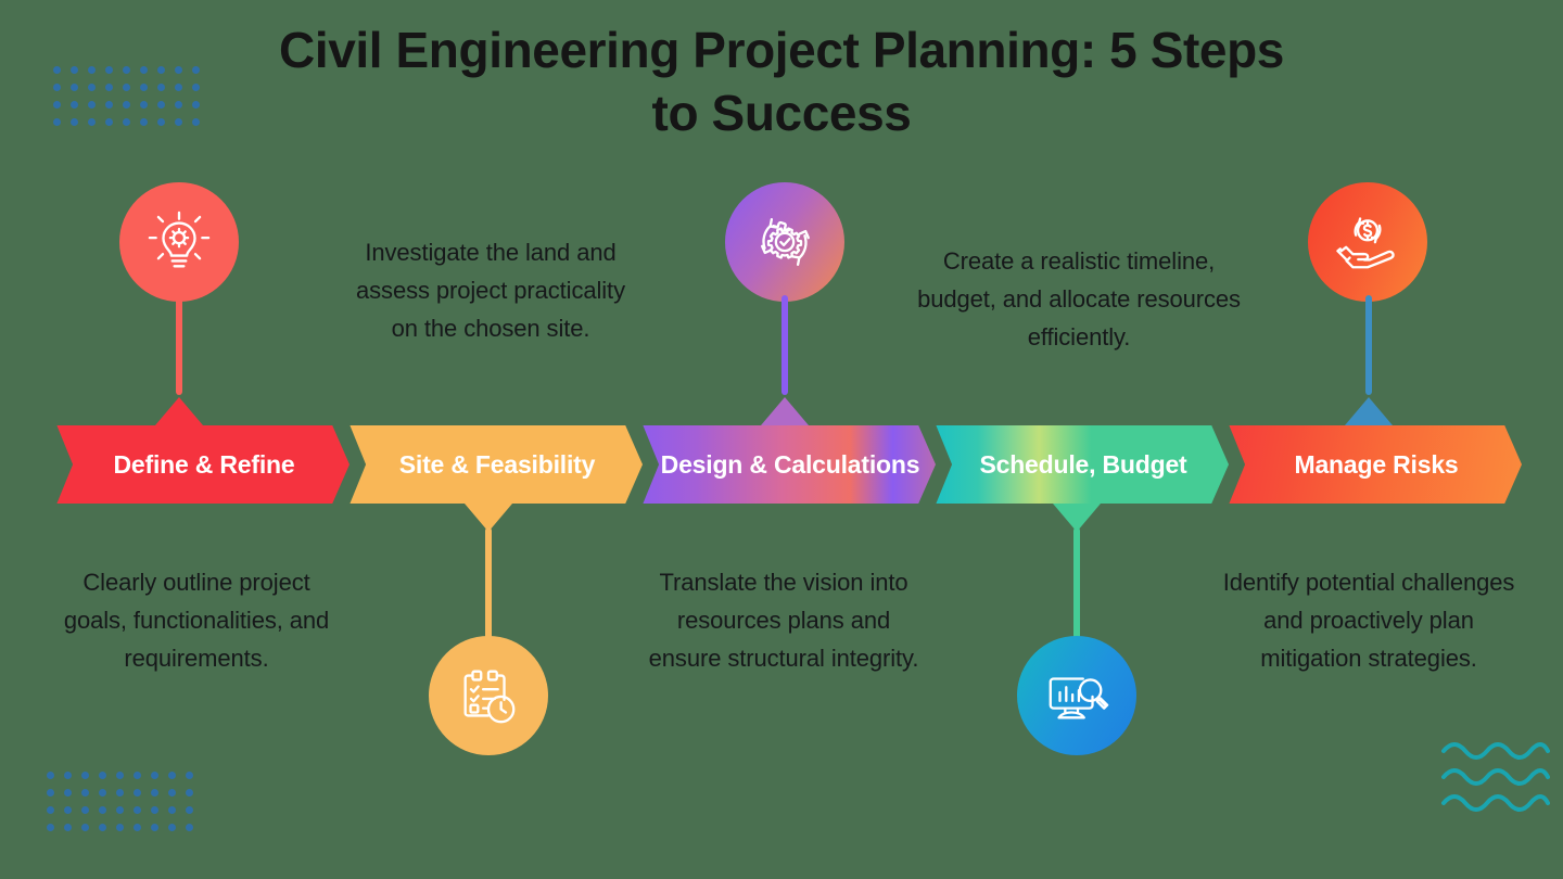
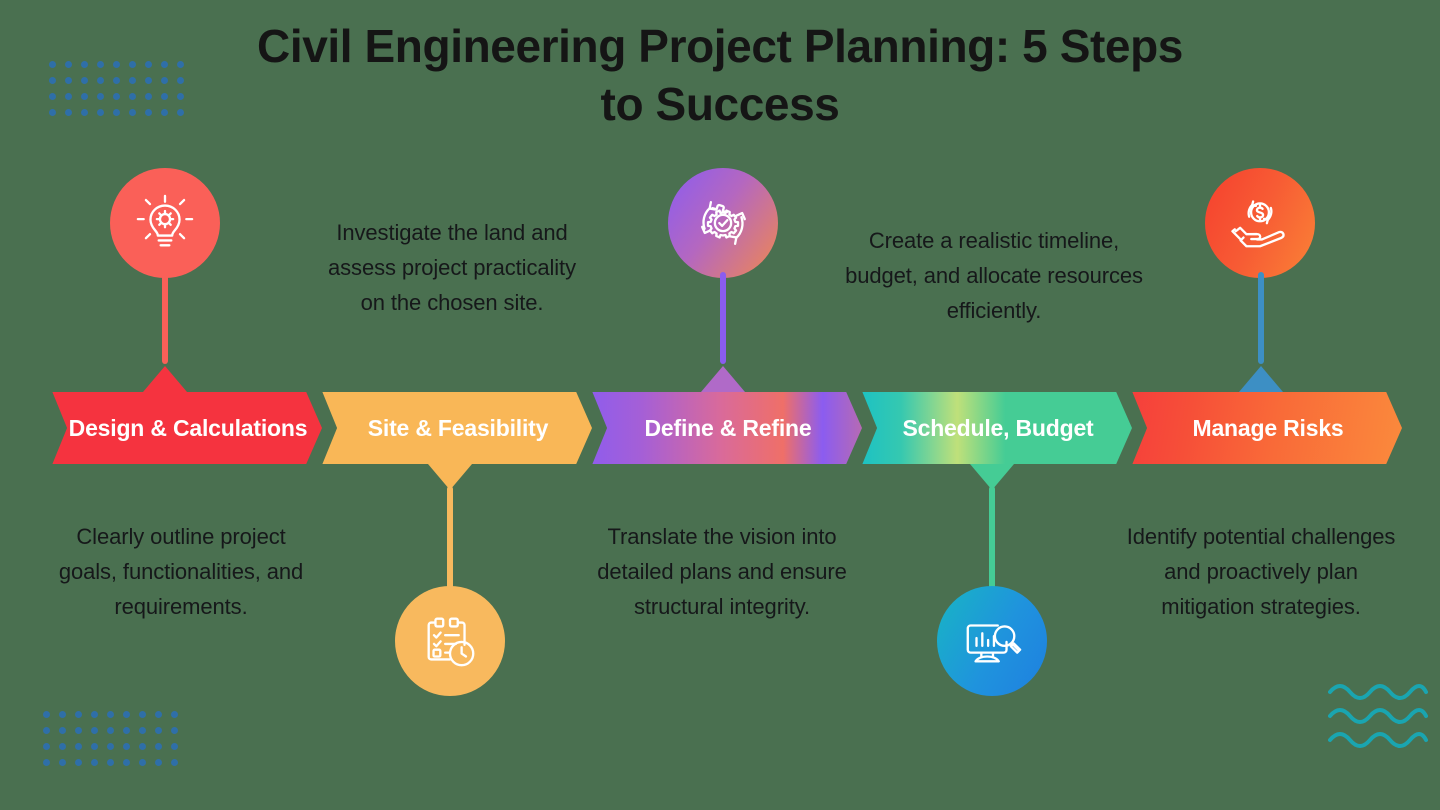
  Civil Engineering Project Planning: 5 Steps
  to Success
- Define & Refine
+ Design & Calculations
  Clearly outline project goals, functionalities, and requirements.
  Investigate the land and assess project practicality on the chosen site.
  Site & Feasibility
- Design & Calculations
+ Define & Refine
- Translate the vision into resources plans and ensure structural integrity.
+ Translate the vision into detailed plans and ensure structural integrity.
  Create a realistic timeline, budget, and allocate resources efficiently.
  Schedule, Budget
  Manage Risks
  Identify potential challenges and proactively plan mitigation strategies.
